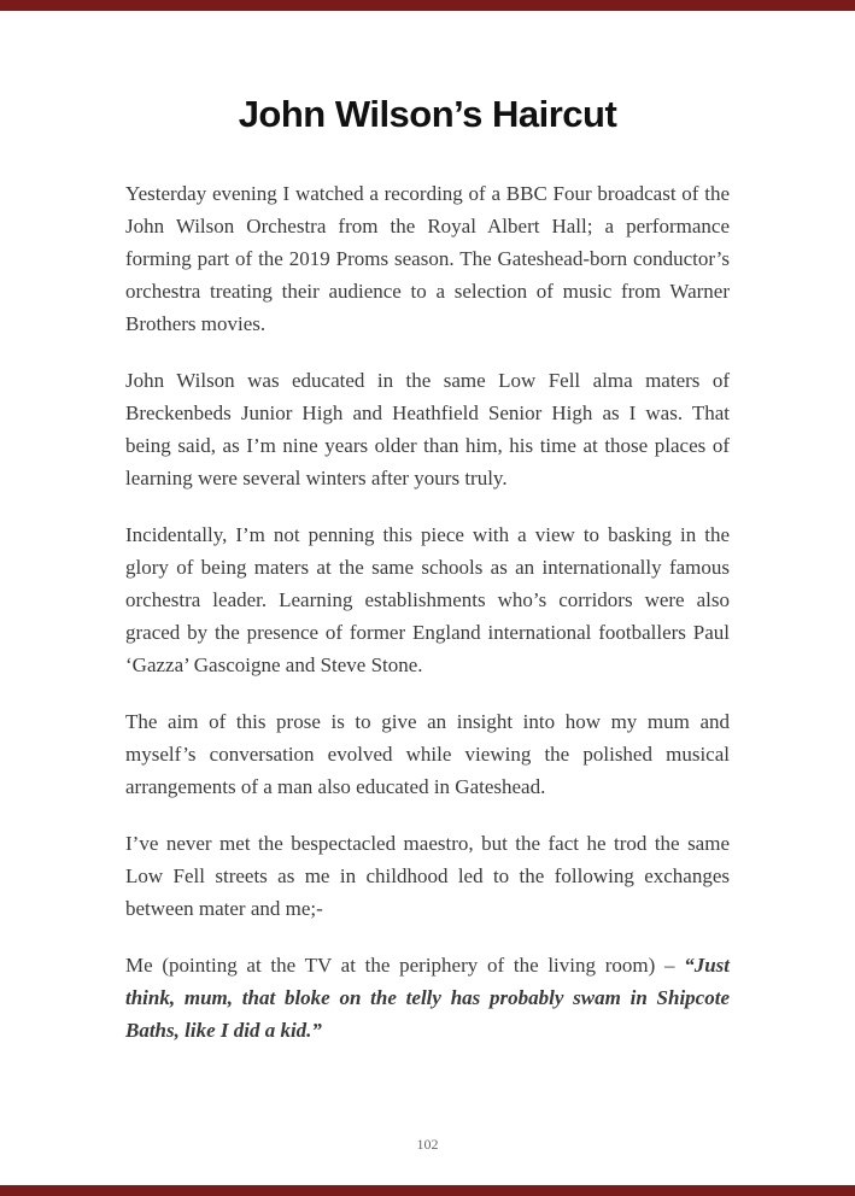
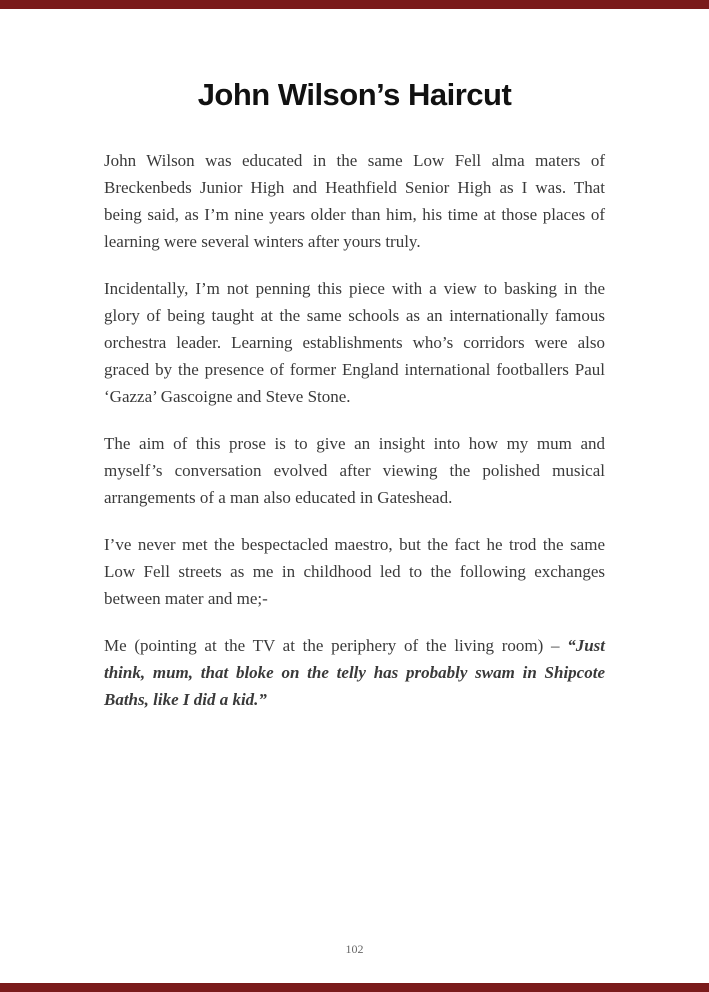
  John Wilson’s Haircut
- Yesterday evening I watched a recording of a BBC Four broadcast of the John Wilson Orchestra from the Royal Albert Hall; a performance forming part of the 2019 Proms season. The Gateshead-born conductor’s orchestra treating their audience to a selection of music from Warner Brothers movies.
  John Wilson was educated in the same Low Fell alma maters of Breckenbeds Junior High and Heathfield Senior High as I was. That being said, as I’m nine years older than him, his time at those places of learning were several winters after yours truly.
- Incidentally, I’m not penning this piece with a view to basking in the glory of being maters at the same schools as an internationally famous orchestra leader. Learning establishments who’s corridors were also graced by the presence of former England international footballers Paul ‘Gazza’ Gascoigne and Steve Stone.
+ Incidentally, I’m not penning this piece with a view to basking in the glory of being taught at the same schools as an internationally famous orchestra leader. Learning establishments who’s corridors were also graced by the presence of former England international footballers Paul ‘Gazza’ Gascoigne and Steve Stone.
- The aim of this prose is to give an insight into how my mum and myself’s conversation evolved while viewing the polished musical arrangements of a man also educated in Gateshead.
+ The aim of this prose is to give an insight into how my mum and myself’s conversation evolved after viewing the polished musical arrangements of a man also educated in Gateshead.
  I’ve never met the bespectacled maestro, but the fact he trod the same Low Fell streets as me in childhood led to the following exchanges between mater and me;-
  Me (pointing at the TV at the periphery of the living room) – “Just think, mum, that bloke on the telly has probably swam in Shipcote Baths, like I did a kid.”
  102
